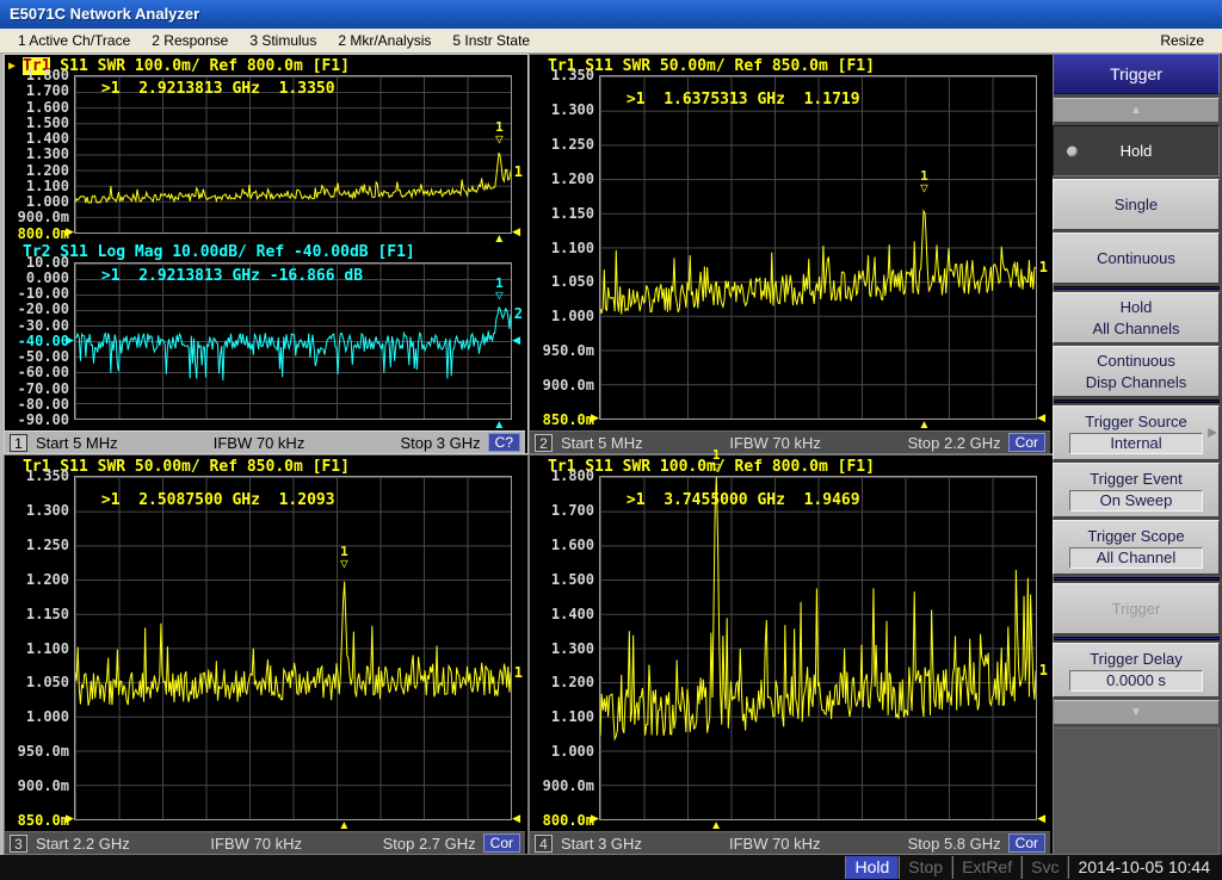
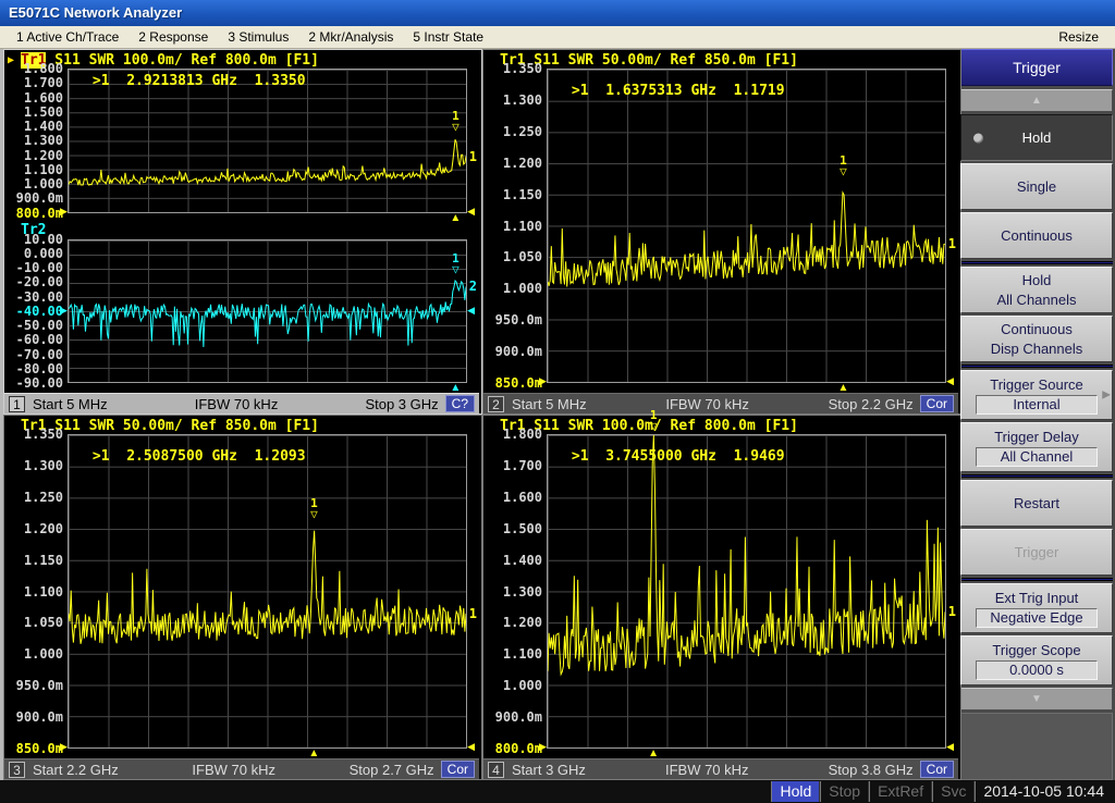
  E5071C Network Analyzer
  1 Active Ch/Trace
  2 Response
  3 Stimulus
  2 Mkr/Analysis
  5 Instr State
  Resize
  ▶
  Tr1
  S11 SWR 100.0m/ Ref 800.0m [F1]
  1.800
  1.700
  1.600
  1.500
  1.400
  1.300
  1.200
  1.100
  1.000
  900.0m
  800.0m
  >1 2.9213813 GHz 1.3350
  1
  ▽
  ▲
  ▶
  ◀
  1
  Tr2
- S11 Log Mag 10.00dB/ Ref -40.00dB [F1]
  10.00
  0.000
  -10.00
  -20.00
  -30.00
  -40.00
  -50.00
  -60.00
  -70.00
  -80.00
  -90.00
- >1 2.9213813 GHz -16.866 dB
  1
  ▽
  ▲
  ▶
  ◀
  2
  1
  Start 5 MHz
  IFBW 70 kHz
  Stop 3 GHz
  C?
  Tr1
  S11 SWR 50.00m/ Ref 850.0m [F1]
  1.350
  1.300
  1.250
  1.200
  1.150
  1.100
  1.050
  1.000
  950.0m
  900.0m
  850.0m
  >1 1.6375313 GHz 1.1719
  1
  ▽
  ▲
  ▶
  ◀
  1
  2
  Start 5 MHz
  IFBW 70 kHz
  Stop 2.2 GHz
  Cor
  Tr1
  S11 SWR 50.00m/ Ref 850.0m [F1]
  1.350
  1.300
  1.250
  1.200
  1.150
  1.100
  1.050
  1.000
  950.0m
  900.0m
  850.0m
  >1 2.5087500 GHz 1.2093
  1
  ▽
  ▲
  ▶
  ◀
  1
  3
  Start 2.2 GHz
  IFBW 70 kHz
  Stop 2.7 GHz
  Cor
  Tr1
  S11 SWR 100.0m/ Ref 800.0m [F1]
  1.800
  1.700
  1.600
  1.500
  1.400
  1.300
  1.200
  1.100
  1.000
  900.0m
  800.0m
  >1 3.7455000 GHz 1.9469
  1
  ▽
  ▲
  ▶
  ◀
  1
  4
  Start 3 GHz
  IFBW 70 kHz
- Stop 5.8 GHz
+ Stop 3.8 GHz
  Cor
  Trigger
  ▲
  Hold
  Single
  Continuous
  Hold
  All Channels
  Continuous
  Disp Channels
  Trigger Source
  Internal
  ▶
- Trigger Event
- On Sweep
- Trigger Scope
+ Trigger Delay
  All Channel
+ Restart
  Trigger
+ Ext Trig Input
+ Negative Edge
- Trigger Delay
+ Trigger Scope
  0.0000 s
  ▼
  Hold
  Stop
  ExtRef
  Svc
  2014-10-05 10:44
